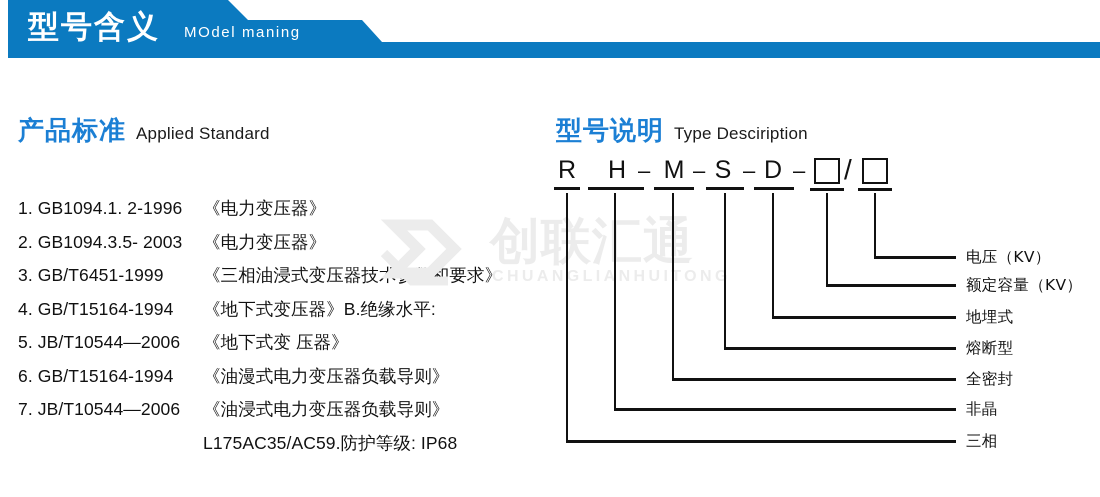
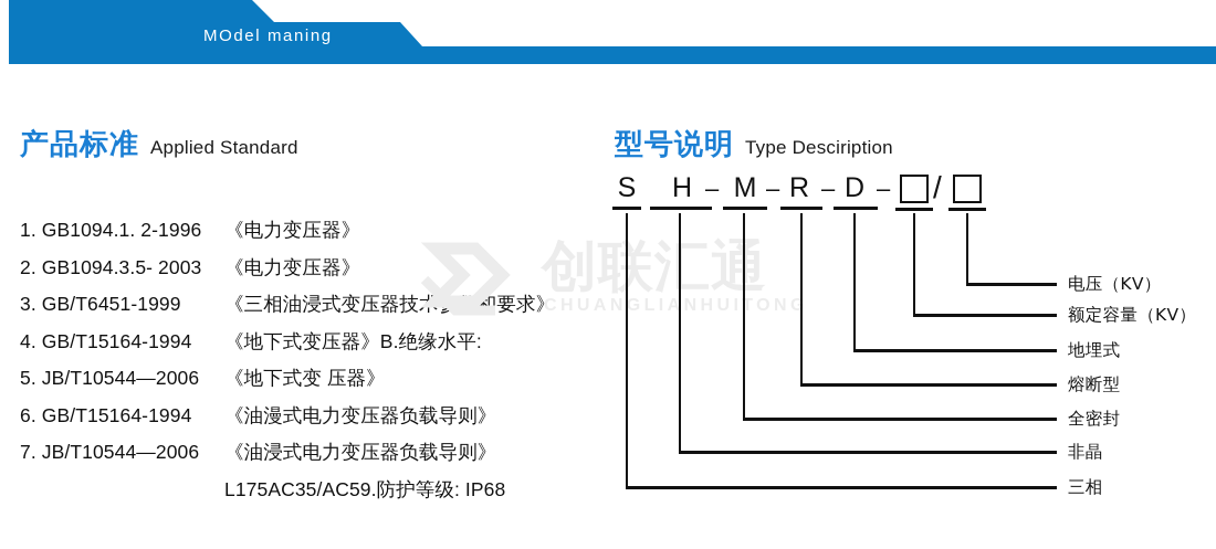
- 型号含义
  MOdel maning
  产品标准 Applied Standard
  1. GB1094.1. 2-1996
  《电力变压器》
  2. GB1094.3.5- 2003
  《电力变压器》
  3. GB/T6451-1999
  《三相油浸式变压器技和要求》
  4. GB/T15164-1994
  《地下式变压器》B.绝缘水平:
  5. JB/T10544—2006
  《地下式变 压器》
  6. GB/T15164-1994
  《油漫式电力变压器负载导则》
  7. JB/T10544—2006
  《油浸式电力变压器负载导则》
  L175AC35/AC59.防护等级: IP68
  创汇通
  CHUANGLIANHUITONG
  型号说明 Type Desciription
- R
+ S
  H
  –
  M
  –
- S
+ R
  –
  D
  –
  /
  电压（KV）
  额定容量（KV）
  地埋式
  熔断型
  全密封
  非晶
  三相
